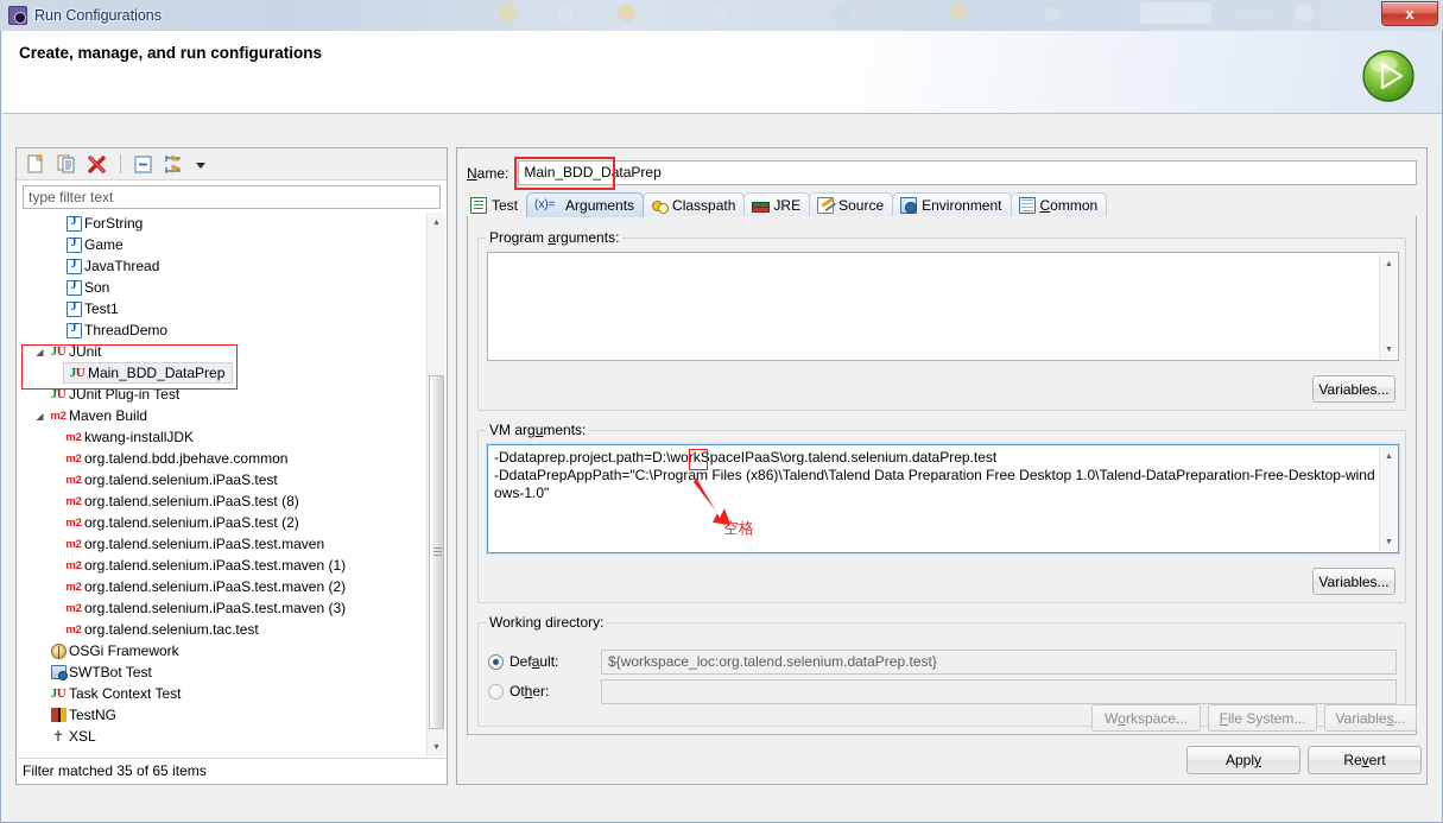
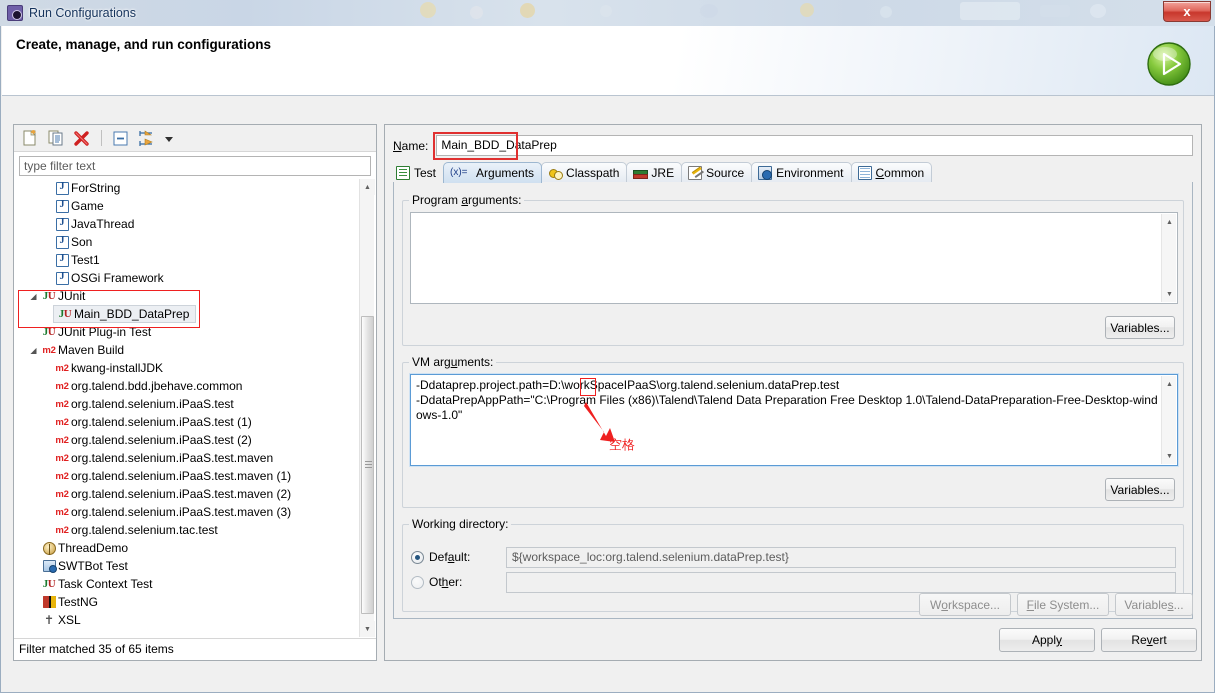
  Run Configurations
  x
  Create, manage, and run configurations
  type filter text
  ForString
  Game
  JavaThread
  Son
  Test1
- ThreadDemo
+ OSGi Framework
  ◢
  JU
  JUnit
  JU
  Main_BDD_DataPrep
  JU
  JUnit Plug-in Test
  ◢
  m2
  Maven Build
  m2
  kwang-installJDK
  m2
  org.talend.bdd.jbehave.common
  m2
  org.talend.selenium.iPaaS.test
  m2
- org.talend.selenium.iPaaS.test (8)
+ org.talend.selenium.iPaaS.test (1)
  m2
  org.talend.selenium.iPaaS.test (2)
  m2
  org.talend.selenium.iPaaS.test.maven
  m2
  org.talend.selenium.iPaaS.test.maven (1)
  m2
  org.talend.selenium.iPaaS.test.maven (2)
  m2
  org.talend.selenium.iPaaS.test.maven (3)
  m2
  org.talend.selenium.tac.test
- OSGi Framework
+ ThreadDemo
  SWTBot Test
  JU
  Task Context Test
  TestNG
  ✝
  XSL
  Filter matched 35 of 65 items
  Name:
  Main_BDD_DataPrep
  Test
  (x)=
  Arguments
  Classpath
  JRE
  Source
  Environment
  Common
  Program arguments:
  Variables...
  VM arguments:
  -Ddataprep.project.path=D:\workSpaceIPaaS\org.talend.selenium.dataPrep.test
  -DdataPrepAppPath="C:\Program Files (x86)\Talend\Talend Data Preparation Free Desktop 1.0\Talend-DataPreparation-Free-Desktop-windows-1.0"
  Variables...
  Working directory:
  Default:
  ${workspace_loc:org.talend.selenium.dataPrep.test}
  Other:
  W
  o
  rkspace...
  F
  ile System...
  Variable
  s
  ...
  Appl
  y
  Re
  v
  ert
  空格
